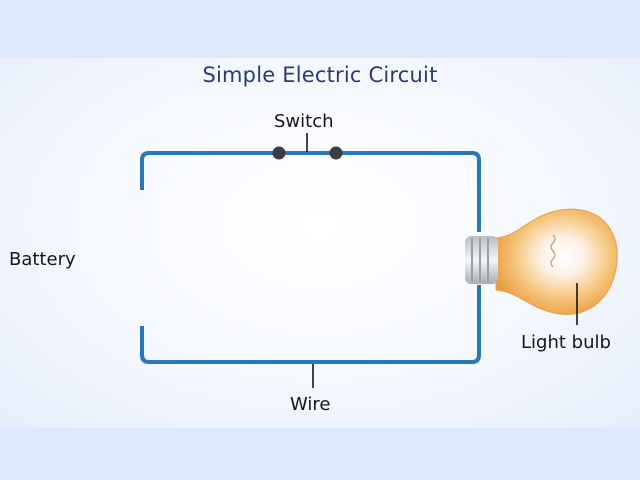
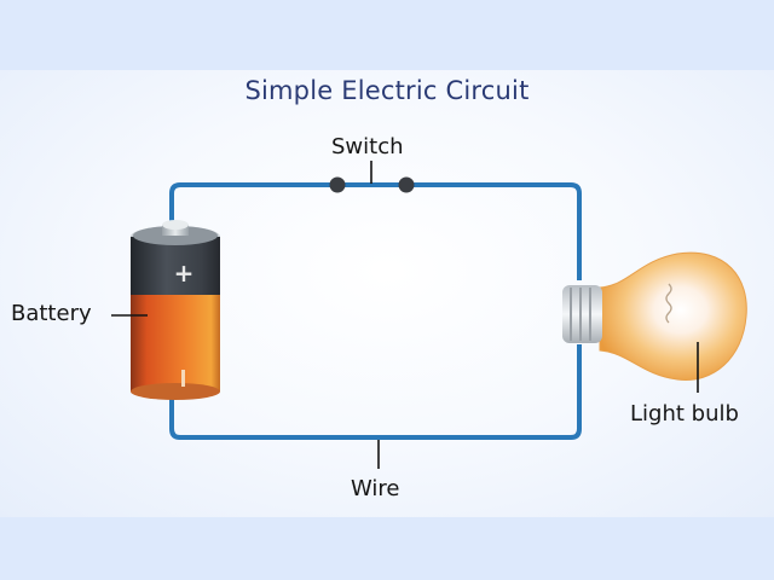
  Simple Electric Circuit
+ +
  Switch
  Battery
  Light bulb
  Wire
